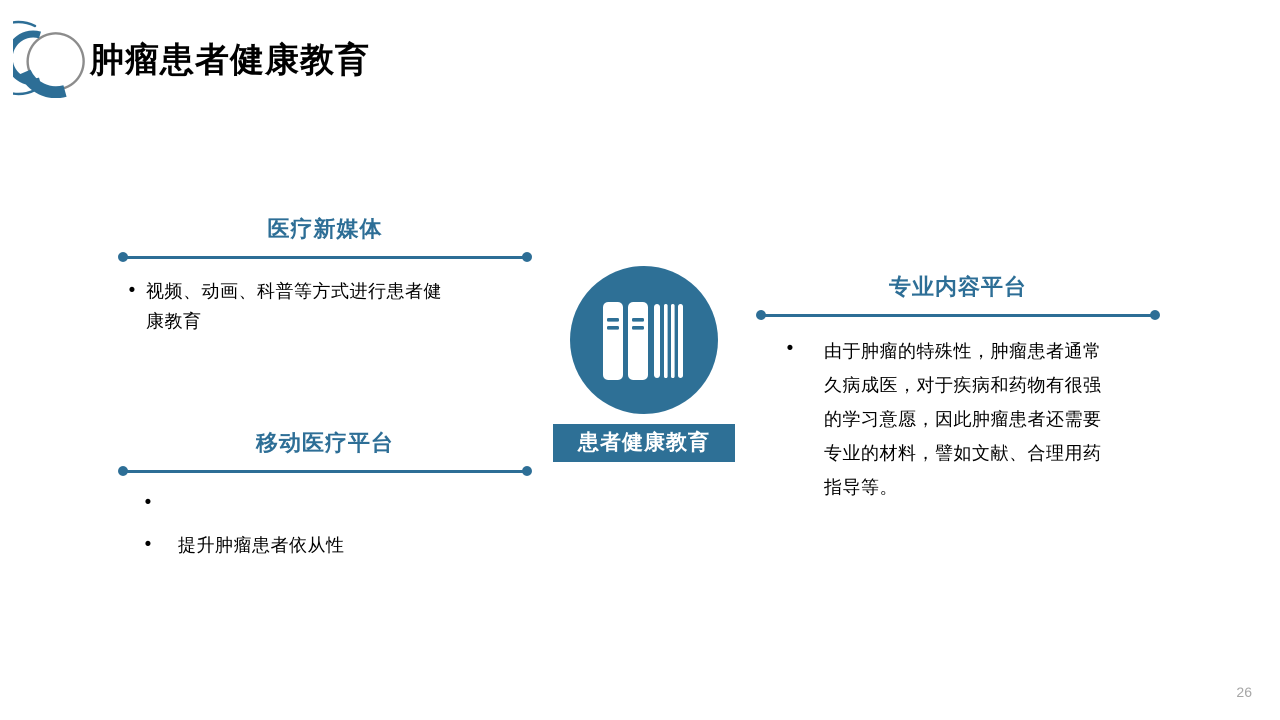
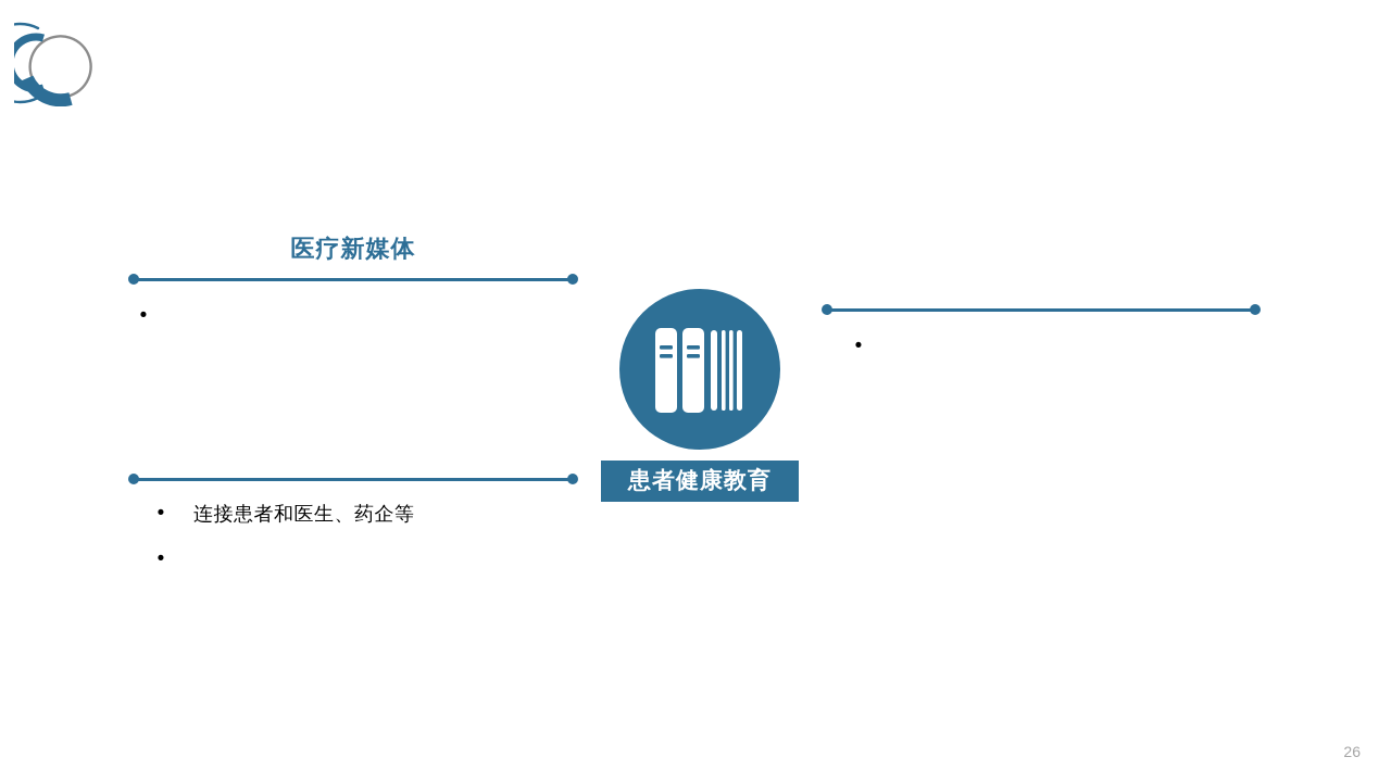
- 肿瘤患者健康教育
  医疗新媒体
  •
- 视频、动画、科普等方式进行患者健康教育
- 移动医疗平台
  •
+ 连接患者和医生、药企等
  •
- 提升肿瘤患者依从性
  患者健康教育
- 专业内容平台
  •
- 由于肿瘤的特殊性，肿瘤患者通常久病成医，对于疾病和药物有很强的学习意愿，因此肿瘤患者还需要专业的材料，譬如文献、合理用药指导等。
  26
